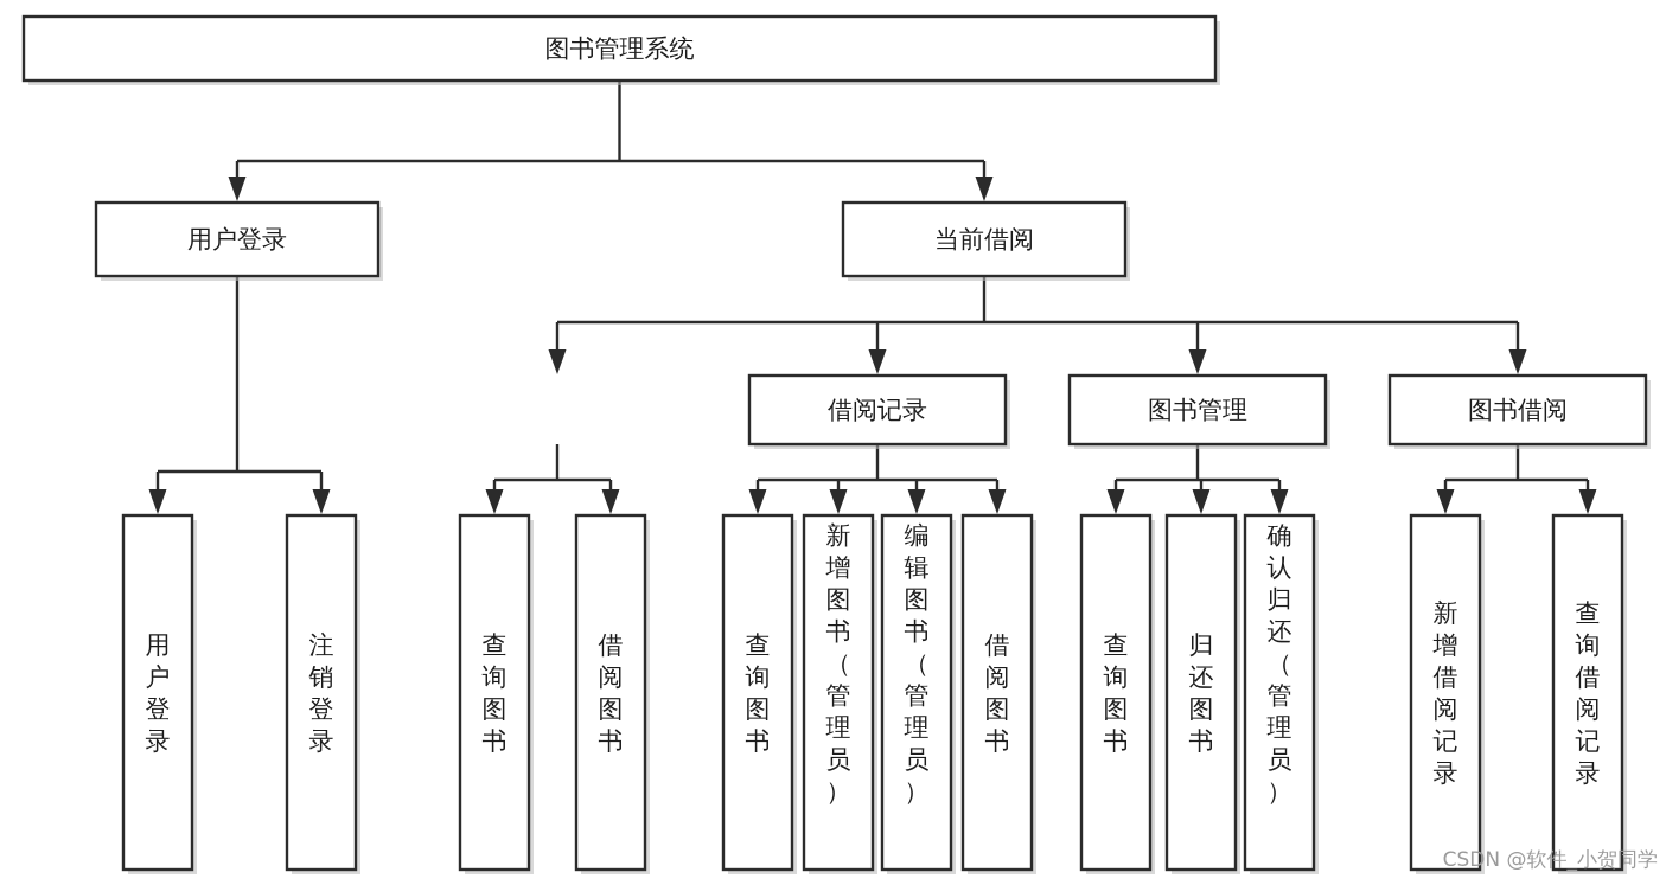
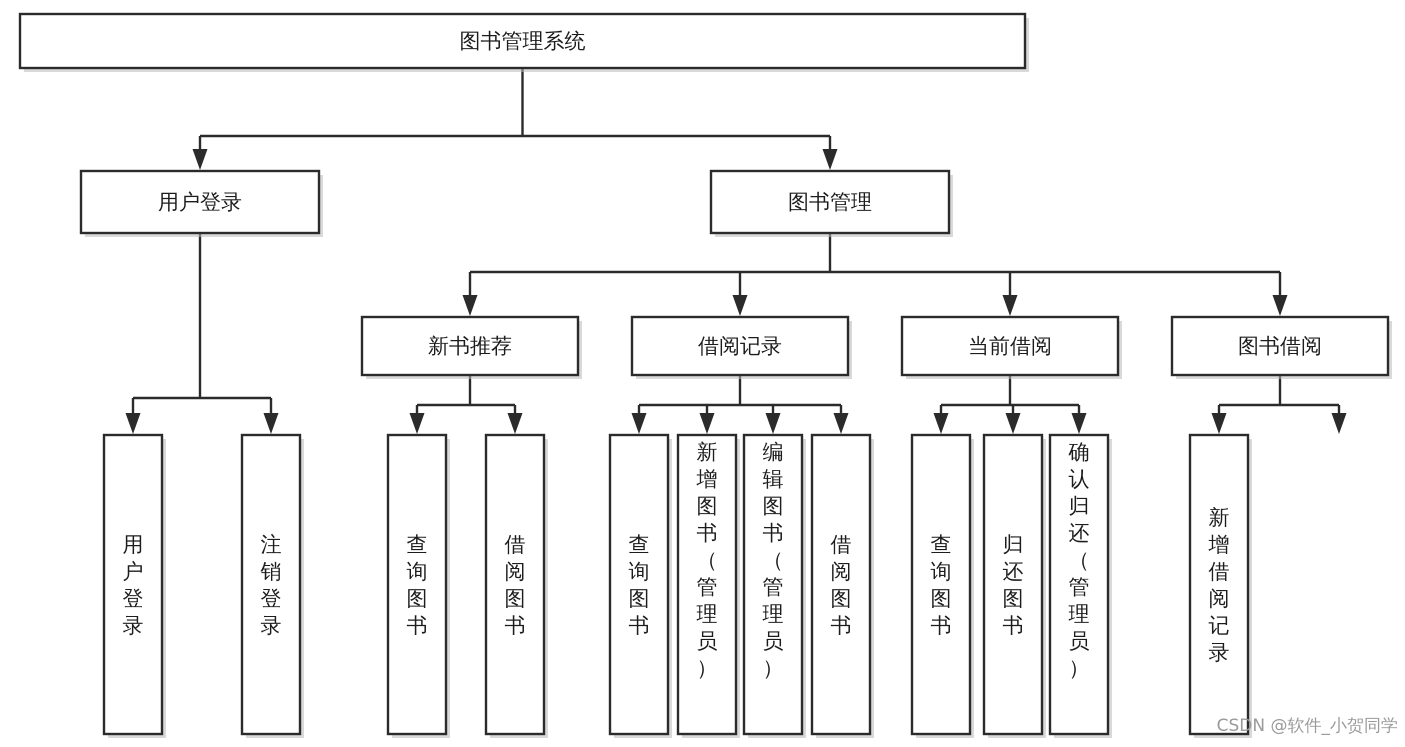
  图书管理系统
  用户登录
- 当前借阅
+ 图书管理
+ 新书推荐
  借阅记录
- 图书管理
+ 当前借阅
  图书借阅
  用户登录
  注销登录
  查询图书
  借阅图书
  查询图书
  新增图书（管理员）
  编辑图书（管理员）
  借阅图书
  查询图书
  归还图书
  确认归还（管理员）
  新增借阅记录
- 查询借阅记录
  CSDN @软件_小贺同学
